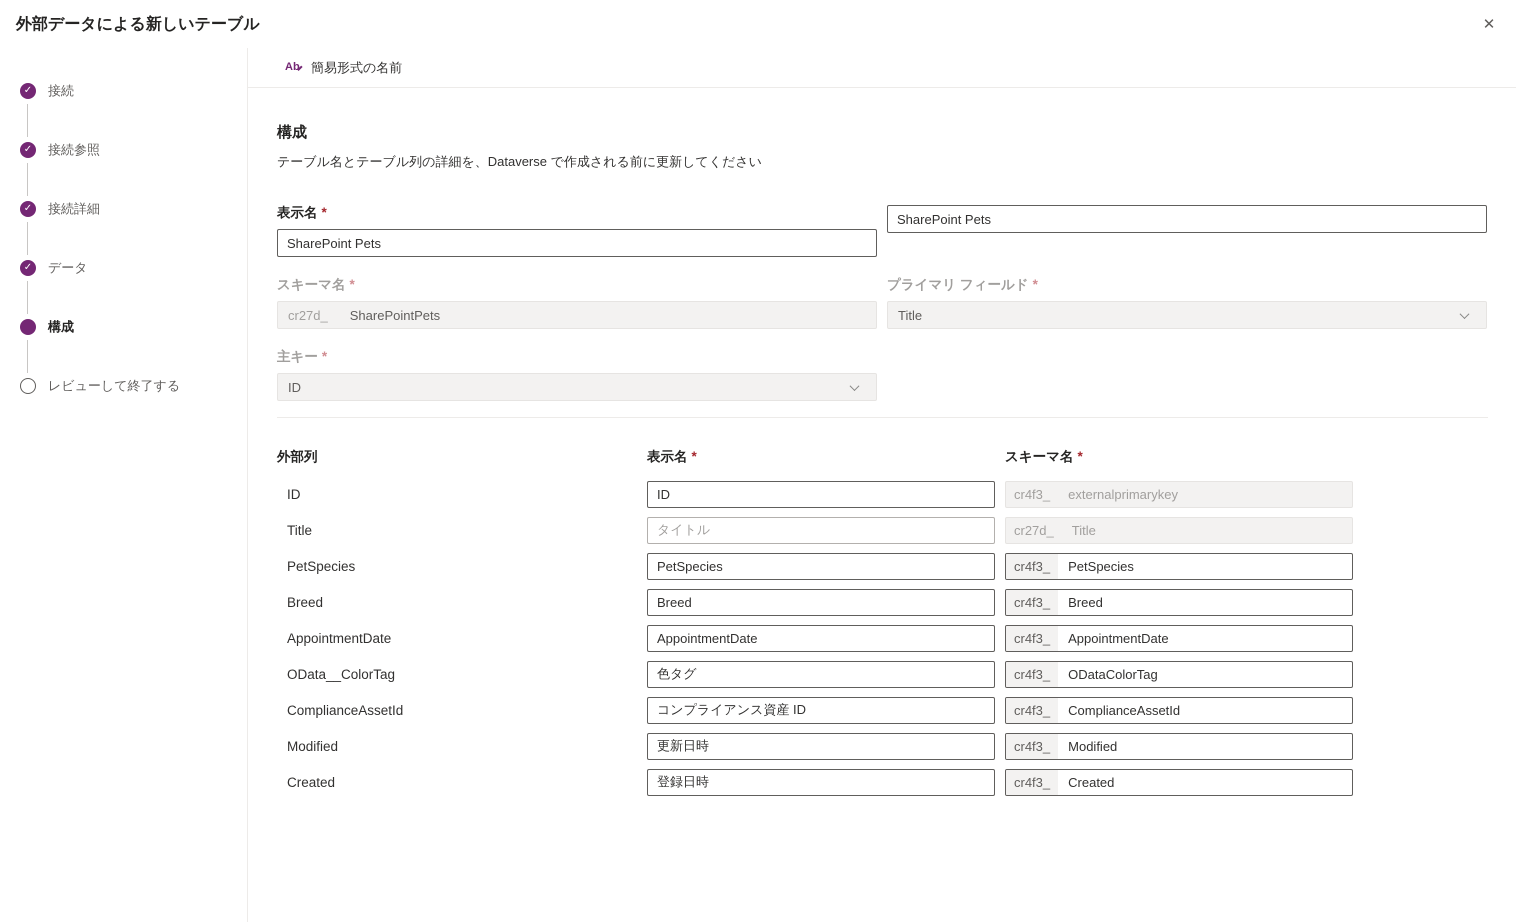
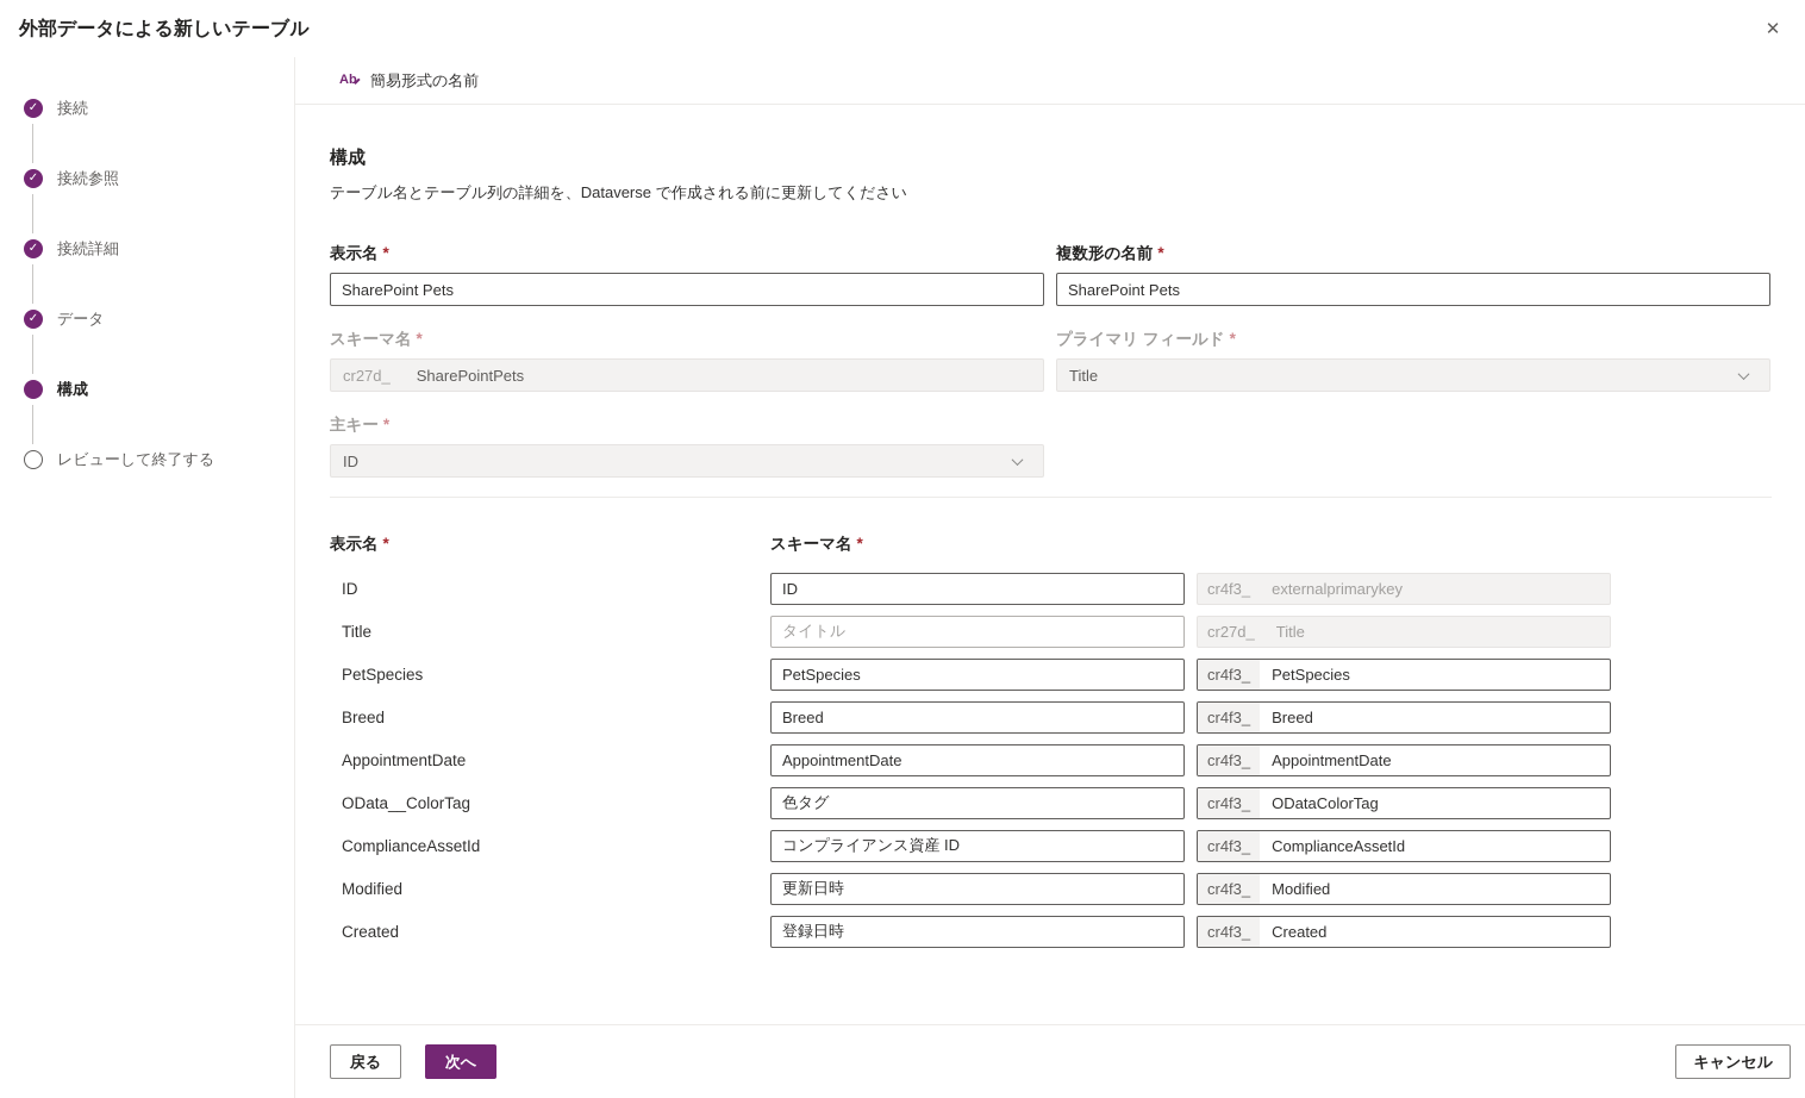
  外部データによる新しいテーブル
  ✕
  ✓
  接続
  ✓
  接続参照
  ✓
  接続詳細
  ✓
  データ
  構成
  レビューして終了する
  Ab
  簡易形式の名前
  構成
  テーブル名とテーブル列の詳細を、Dataverse で作成される前に更新してください
  表示名 *
  SharePoint Pets
+ 複数形の名前 *
  SharePoint Pets
  スキーマ名 *
  cr27d_
  SharePointPets
  プライマリ フィールド *
  Title
  主キー *
  ID
- 外部列
  表示名 *
  スキーマ名 *
  ID
  ID
  cr4f3_
  externalprimarykey
  Title
  タイトル
  cr27d_
  Title
  PetSpecies
  PetSpecies
  cr4f3_
  PetSpecies
  Breed
  Breed
  cr4f3_
  Breed
  AppointmentDate
  AppointmentDate
  cr4f3_
  AppointmentDate
  OData__ColorTag
  色タグ
  cr4f3_
  ODataColorTag
  ComplianceAssetId
  コンプライアンス資産 ID
  cr4f3_
  ComplianceAssetId
  Modified
  更新日時
  cr4f3_
  Modified
  Created
  登録日時
  cr4f3_
  Created
+ 戻る
+ 次へ
+ キャンセル
